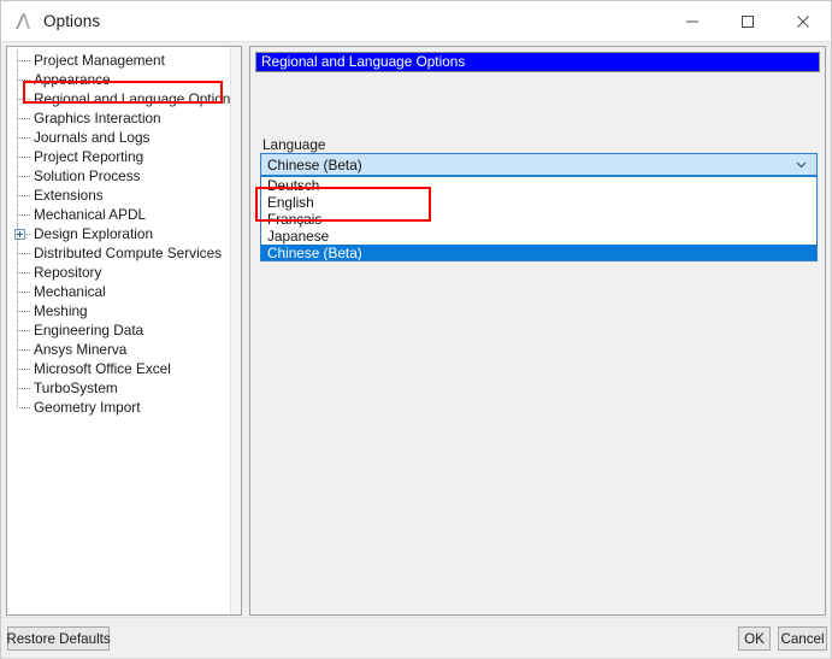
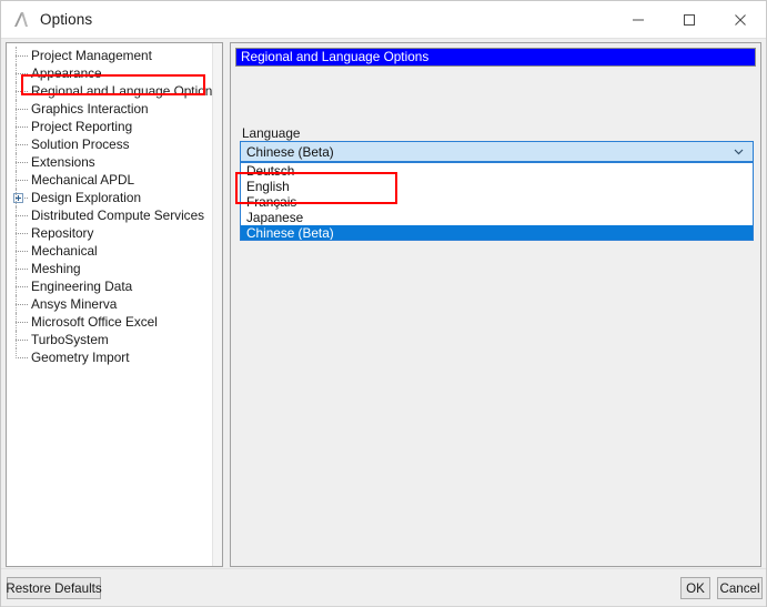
  Options
  Project Management
  Appearance
  Regional and Language Option
  Graphics Interaction
- Journals and Logs
  Project Reporting
  Solution Process
  Extensions
  Mechanical APDL
  Design Exploration
  Distributed Compute Services
  Repository
  Mechanical
  Meshing
  Engineering Data
  Ansys Minerva
  Microsoft Office Excel
  TurboSystem
  Geometry Import
  Regional and Language Options
  Language
  Chinese (Beta)
  Deutsch
  English
  Français
  Japanese
  Chinese (Beta)
  Restore Defaults
  OK
  Cancel
